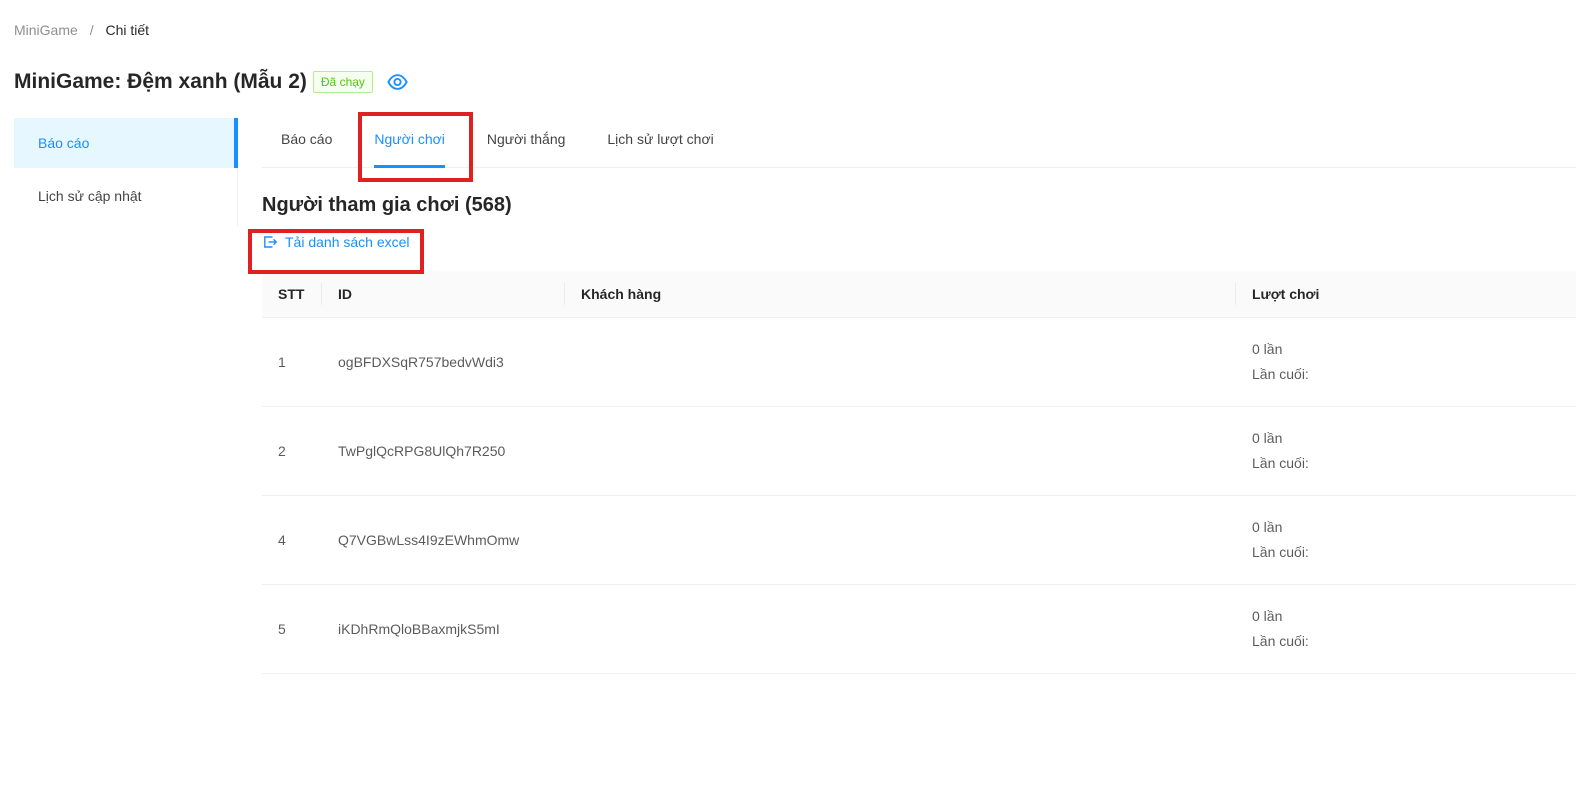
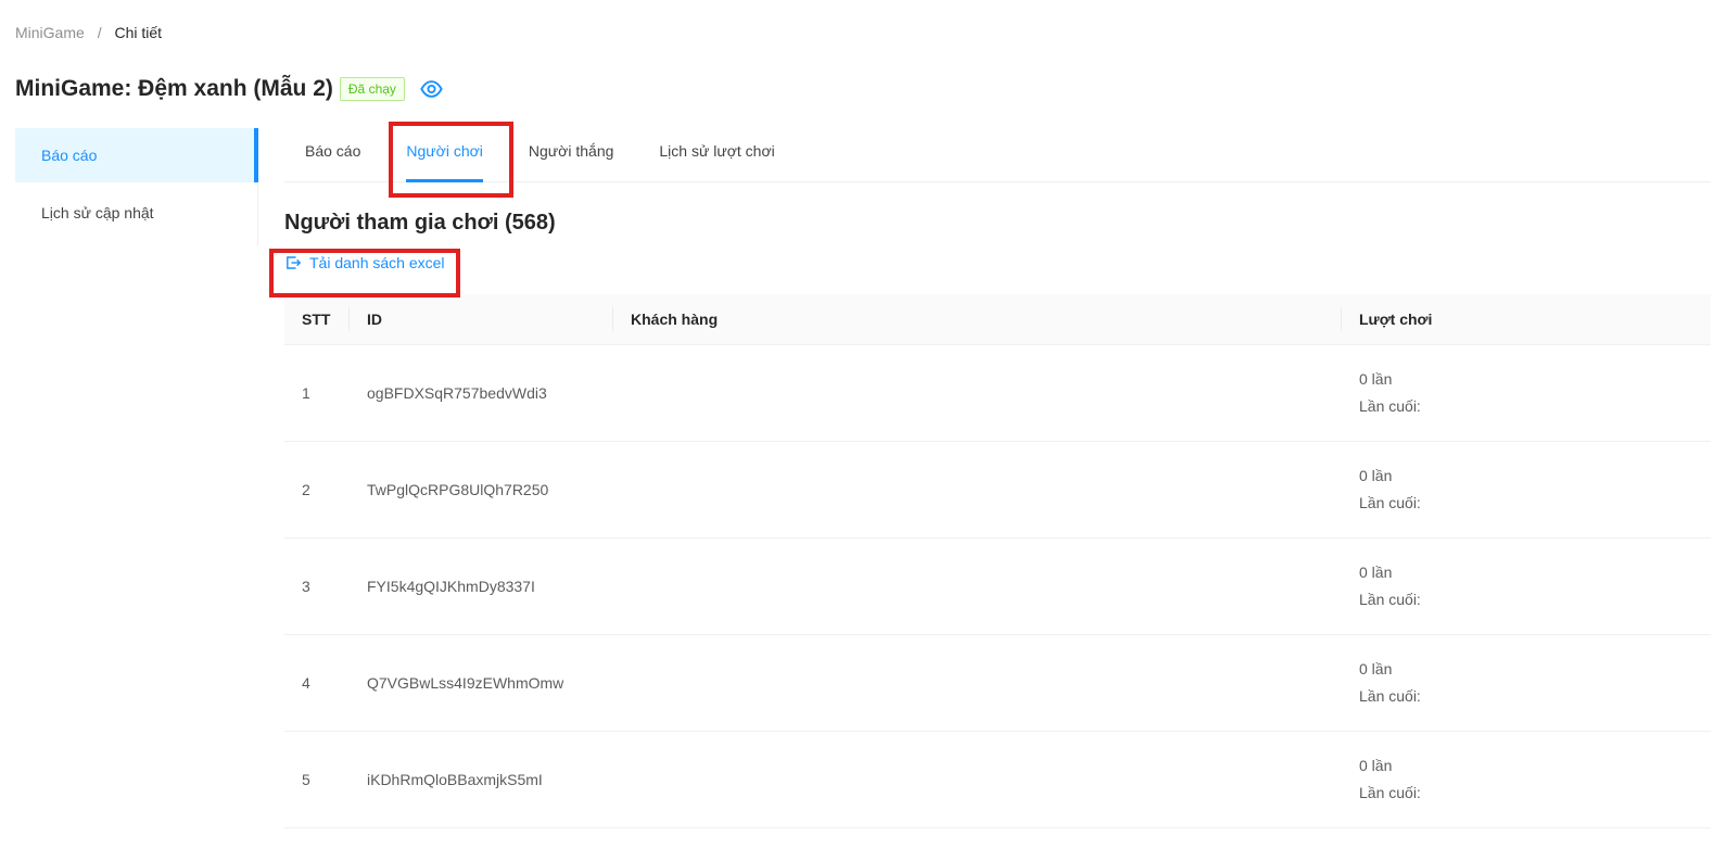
  MiniGame / Chi tiết
  MiniGame: Đệm xanh (Mẫu 2)
  Đã chạy
  Báo cáo
  Lịch sử cập nhật
  Báo cáo
  Người chơi
  Người thắng
  Lịch sử lượt chơi
  Người tham gia chơi (568)
  Tải danh sách excel
  STT	ID	Khách hàng	Lượt chơi
  1	ogBFDXSqR757bedvWdi3		0 lần Lần cuối:
  2	TwPglQcRPG8UlQh7R250		0 lần Lần cuối:
+ 3	FYI5k4gQIJKhmDy8337I		0 lần Lần cuối:
  4	Q7VGBwLss4I9zEWhmOmw		0 lần Lần cuối:
  5	iKDhRmQloBBaxmjkS5mI		0 lần Lần cuối:
